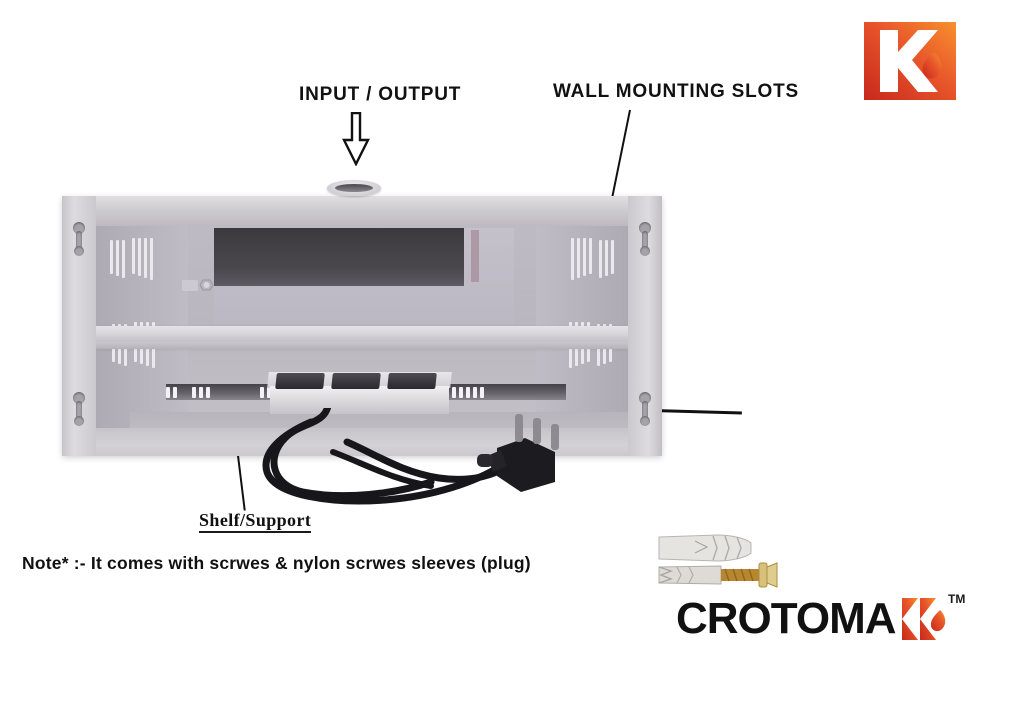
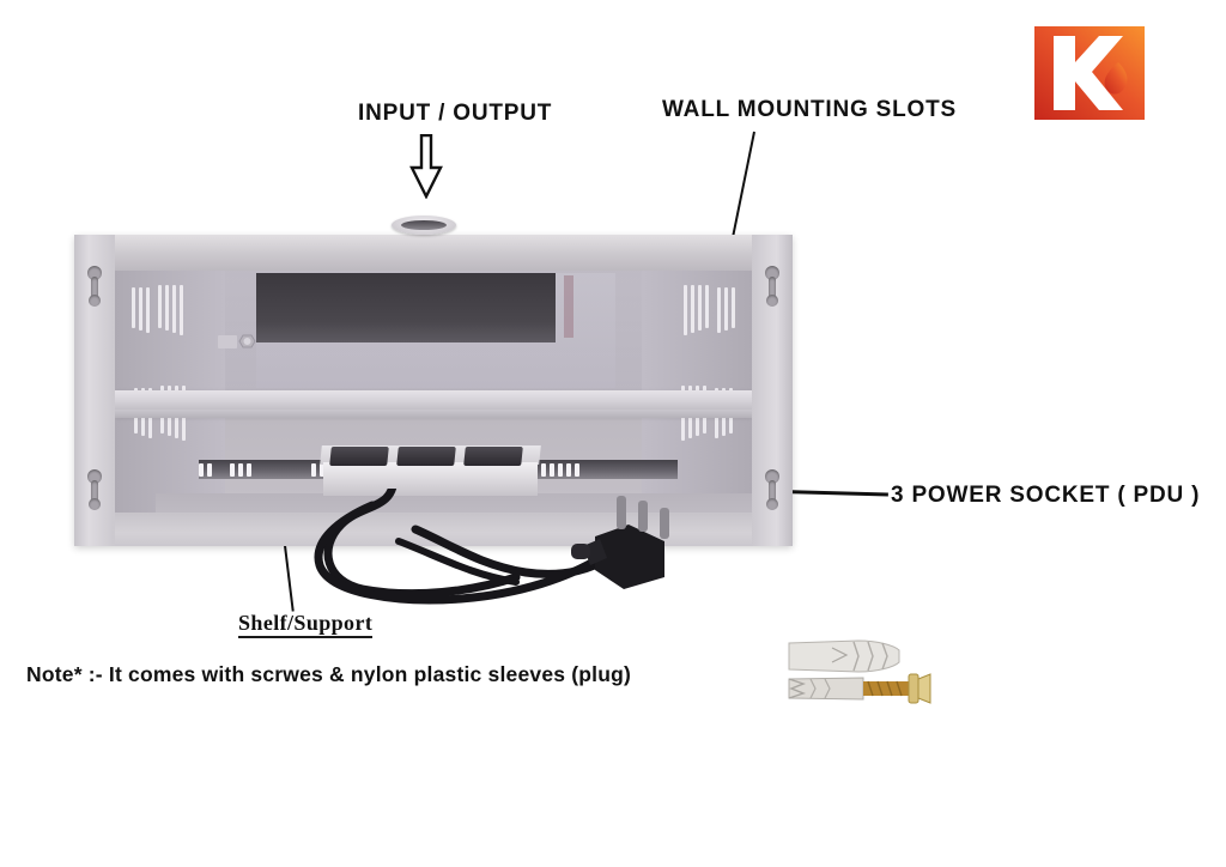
  INPUT / OUTPUT
  WALL MOUNTING SLOTS
+ 3 POWER SOCKET ( PDU )
  Shelf/Support
- Note* :- It comes with scrwes & nylon scrwes sleeves (plug)
+ Note* :- It comes with scrwes & nylon plastic sleeves (plug)
- CROTOMA
- TM
